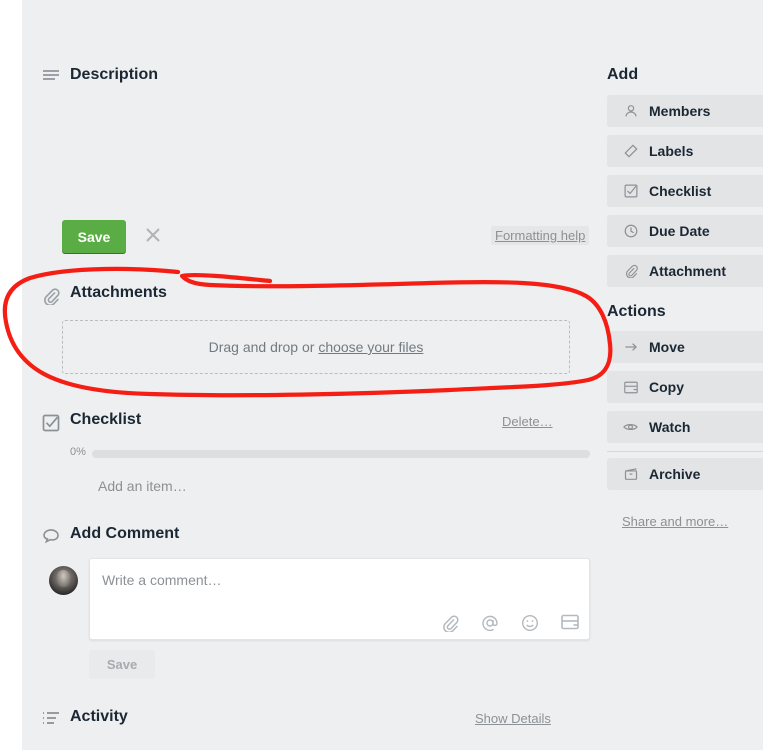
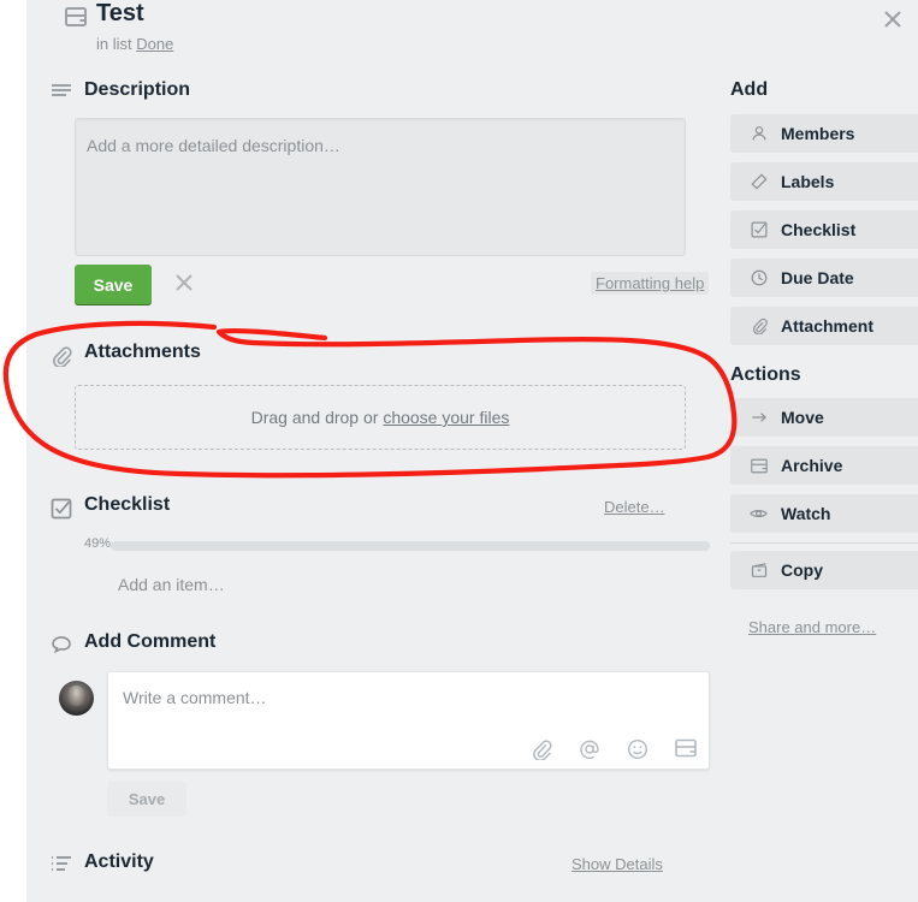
+ Test
+ in list Done
  Description
+ Add a more detailed description…
  Save
  Formatting help
  Attachments
  Drag and drop or choose your files
  Checklist
  Delete…
- 0%
+ 49%
  Add an item…
  Add Comment
  Write a comment…
  Save
  Activity
  Show Details
  Add
  Members
  Labels
  Checklist
  Due Date
  Attachment
  Actions
  Move
- Copy
+ Archive
  Watch
- Archive
+ Copy
  Share and more…
